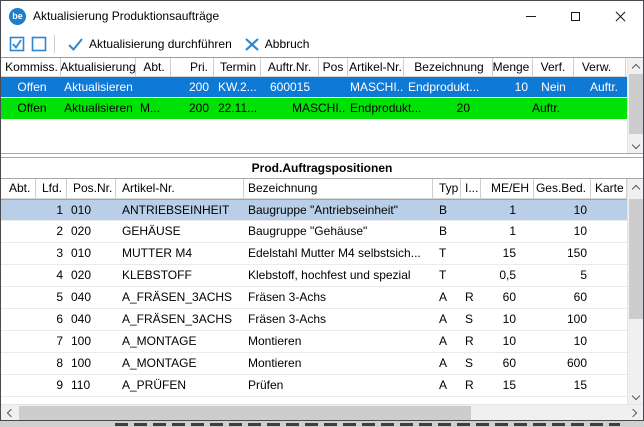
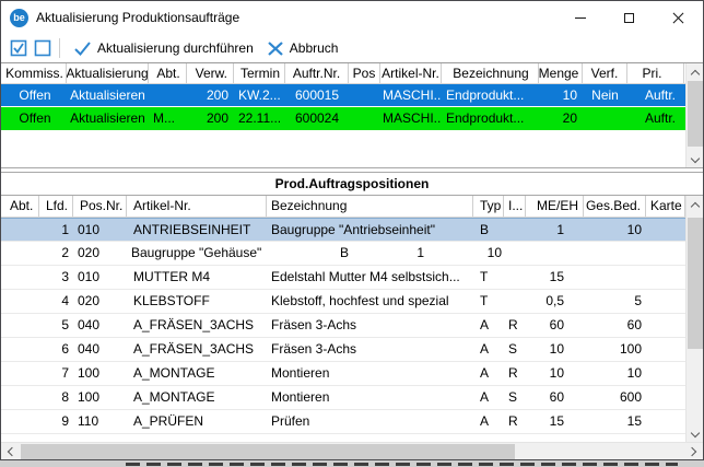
  be
  Aktualisierung Produktionsaufträge
  Aktualisierung durchführen
  Abbruch
  Kommiss.
  Aktualisierung
  Abt.
- Pri.
+ Verw.
  Termin
  Auftr.Nr.
  Pos
  Artikel-Nr.
  Bezeichnung
  Menge
  Verf.
- Verw.
+ Pri.
  Offen
  Aktualisieren
  200
  KW.2...
  600015
  MASCHI..
  Endprodukt...
  10
  Nein
  Auftr.
  Offen
  Aktualisieren
  M...
  200
  22.11...
+ 600024
  MASCHI..
  Endprodukt...
  20
  Auftr.
  Prod.Auftragspositionen
  Abt.
  Lfd.
  Pos.Nr.
  Artikel-Nr.
  Bezeichnung
  Typ
  I...
  ME/EH
  Ges.Bed.
  Karte
  1
  010
  ANTRIEBSEINHEIT
  Baugruppe "Antriebseinheit"
  B
  1
  10
  2
  020
- GEHÄUSE
  Baugruppe "Gehäuse"
  B
  1
  10
  3
  010
  MUTTER M4
  Edelstahl Mutter M4 selbstsich...
  T
  15
- 150
  4
  020
  KLEBSTOFF
  Klebstoff, hochfest und spezial
  T
  0,5
  5
  5
  040
  A_FRÄSEN_3ACHS
  Fräsen 3-Achs
  A
  R
  60
  60
  6
  040
  A_FRÄSEN_3ACHS
  Fräsen 3-Achs
  A
  S
  10
  100
  7
  100
  A_MONTAGE
  Montieren
  A
  R
  10
  10
  8
  100
  A_MONTAGE
  Montieren
  A
  S
  60
  600
  9
  110
  A_PRÜFEN
  Prüfen
  A
  R
  15
  15
